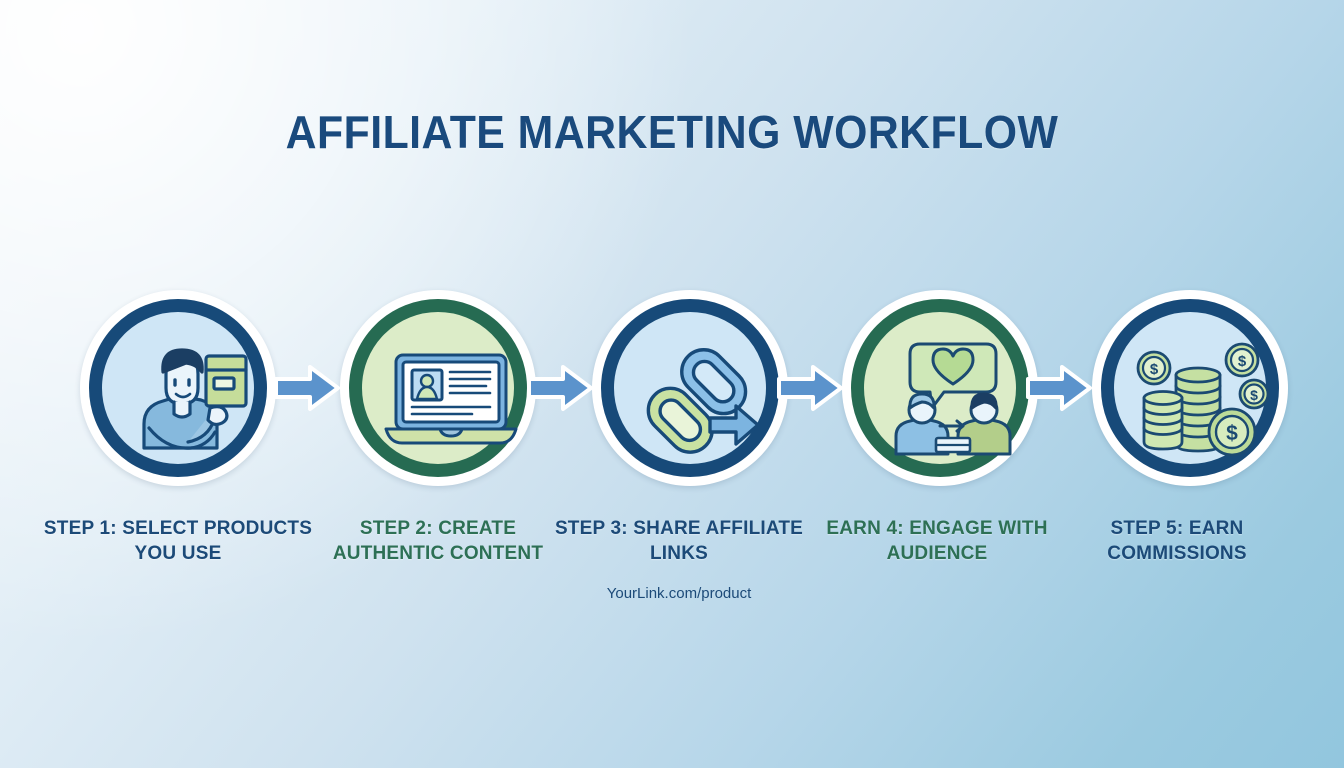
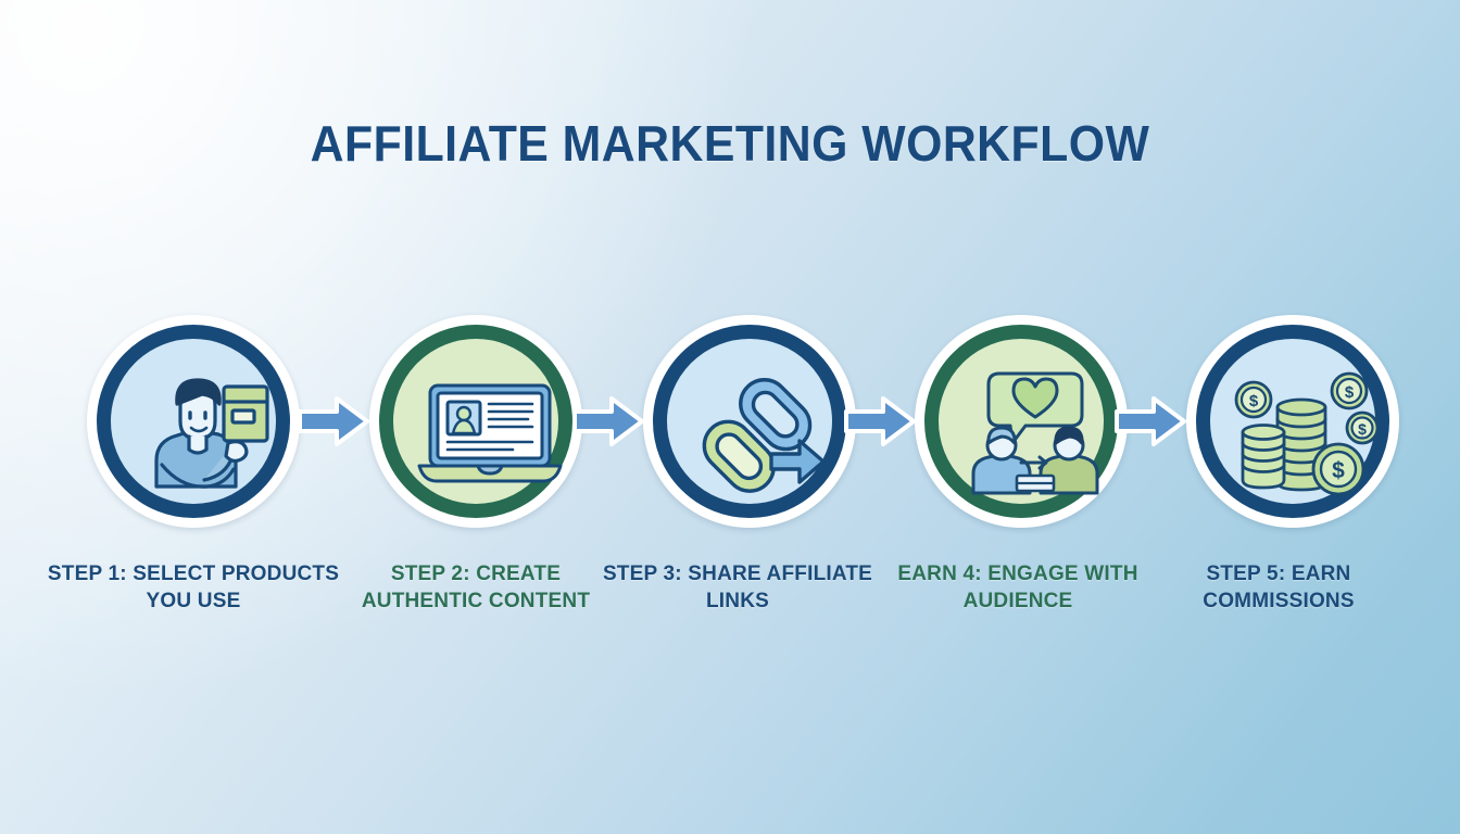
  AFFILIATE MARKETING WORKFLOW
  $
  $
  $
  $
  STEP 1: SELECT PRODUCTS YOU USE
  STEP 2: CREATE AUTHENTIC CONTENT
  STEP 3: SHARE AFFILIATE LINKS
  EARN 4: ENGAGE WITH AUDIENCE
  STEP 5: EARN COMMISSIONS
- YourLink.com/product
